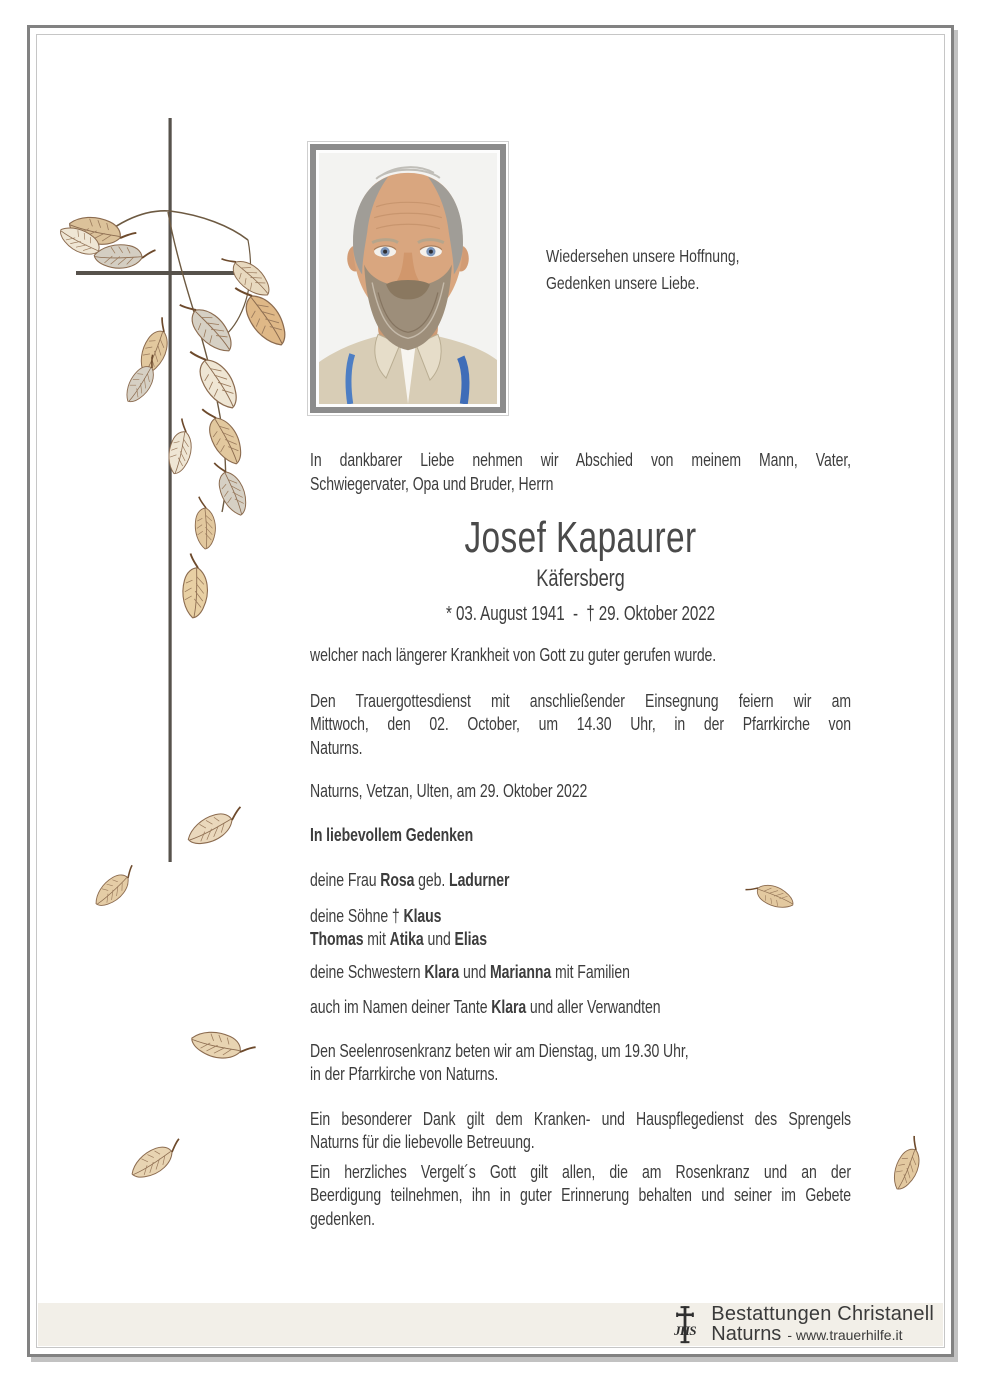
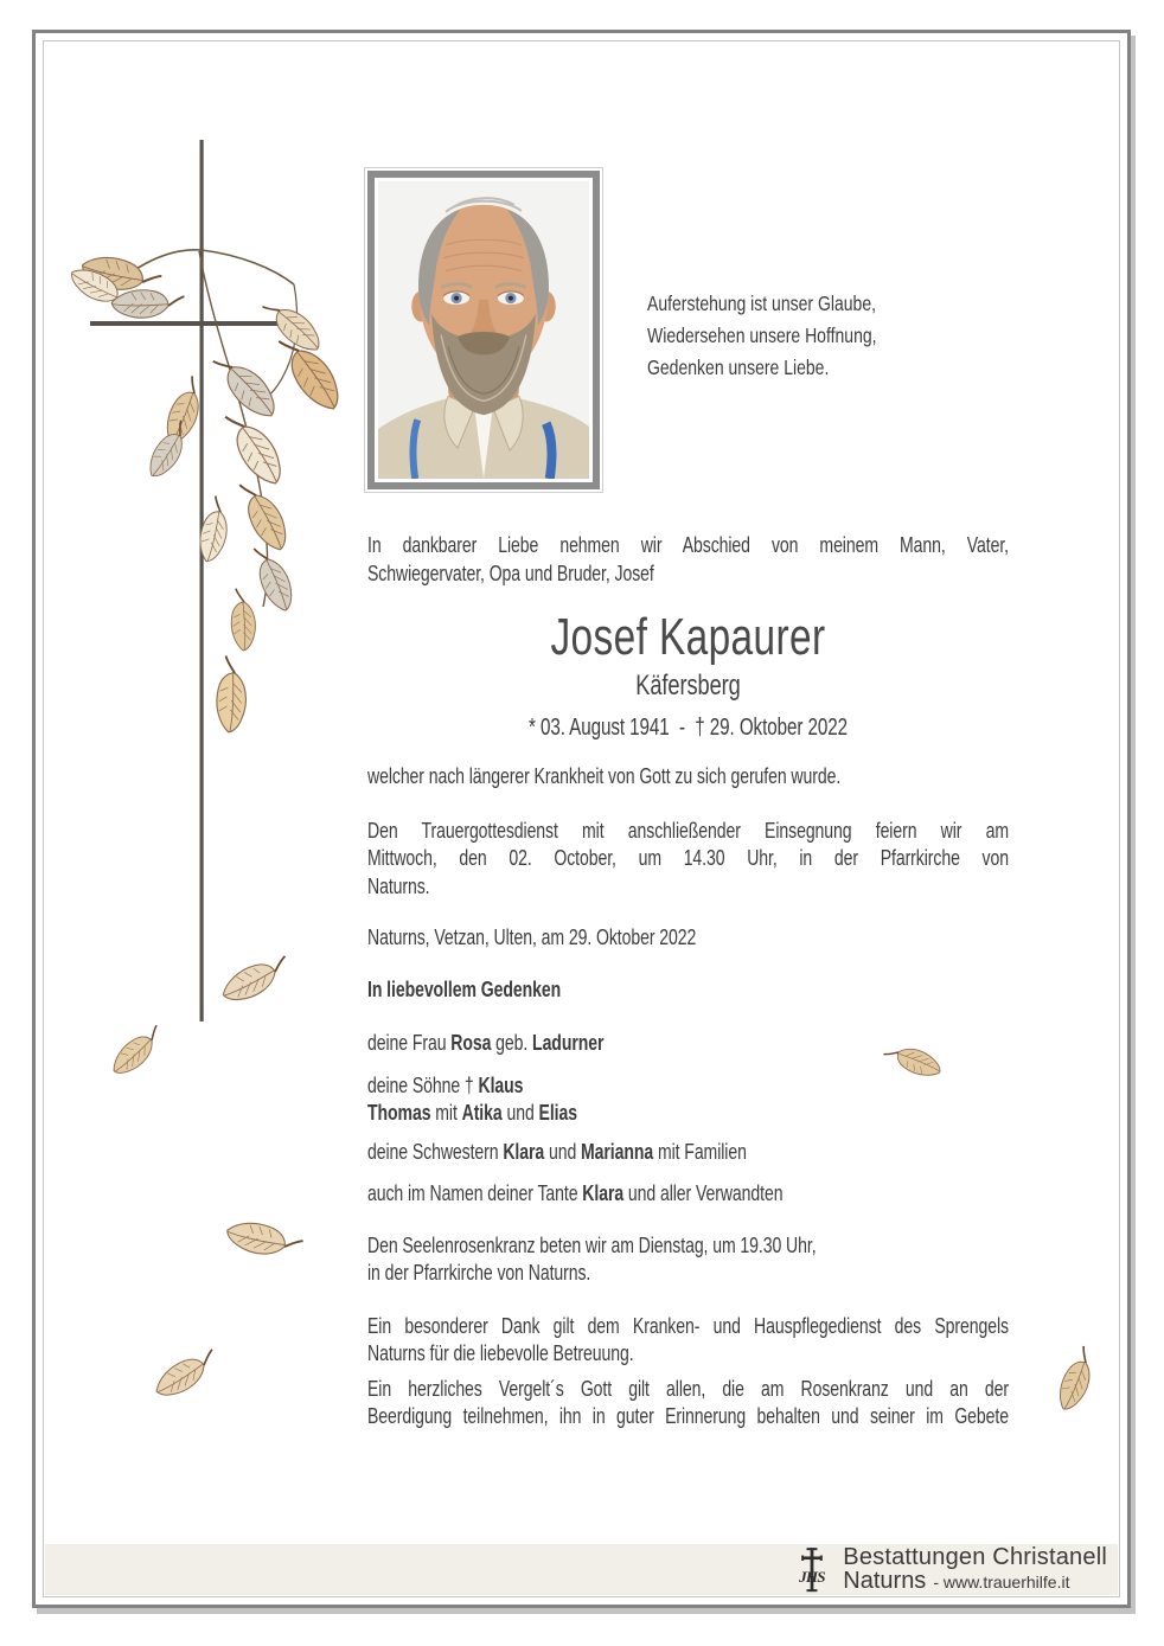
  JHS
  Bestattungen Christanell
  Naturns
  - www.trauerhilfe.it
+ Auferstehung ist unser Glaube,
  Wiedersehen unsere Hoffnung,
  Gedenken unsere Liebe.
  In dankbarer Liebe nehmen wir Abschied von meinem Mann, Vater,
- Schwiegervater, Opa und Bruder, Herrn
+ Schwiegervater, Opa und Bruder, Josef
  Josef Kapaurer
  Käfersberg
  * 03. August 1941 - † 29. Oktober 2022
- welcher nach längerer Krankheit von Gott zu guter gerufen wurde.
+ welcher nach längerer Krankheit von Gott zu sich gerufen wurde.
  Den Trauergottesdienst mit anschließender Einsegnung feiern wir am
  Mittwoch, den 02. October, um 14.30 Uhr, in der Pfarrkirche von
  Naturns.
  Naturns, Vetzan, Ulten, am 29. Oktober 2022
  In liebevollem Gedenken
  deine Frau Rosa geb. Ladurner
  deine Söhne † Klaus
  Thomas mit Atika und Elias
  deine Schwestern Klara und Marianna mit Familien
  auch im Namen deiner Tante Klara und aller Verwandten
  Den Seelenrosenkranz beten wir am Dienstag, um 19.30 Uhr,
  in der Pfarrkirche von Naturns.
  Ein besonderer Dank gilt dem Kranken- und Hauspflegedienst des Sprengels
  Naturns für die liebevolle Betreuung.
  Ein herzliches Vergelt´s Gott gilt allen, die am Rosenkranz und an der
  Beerdigung teilnehmen, ihn in guter Erinnerung behalten und seiner im Gebete
- gedenken.
